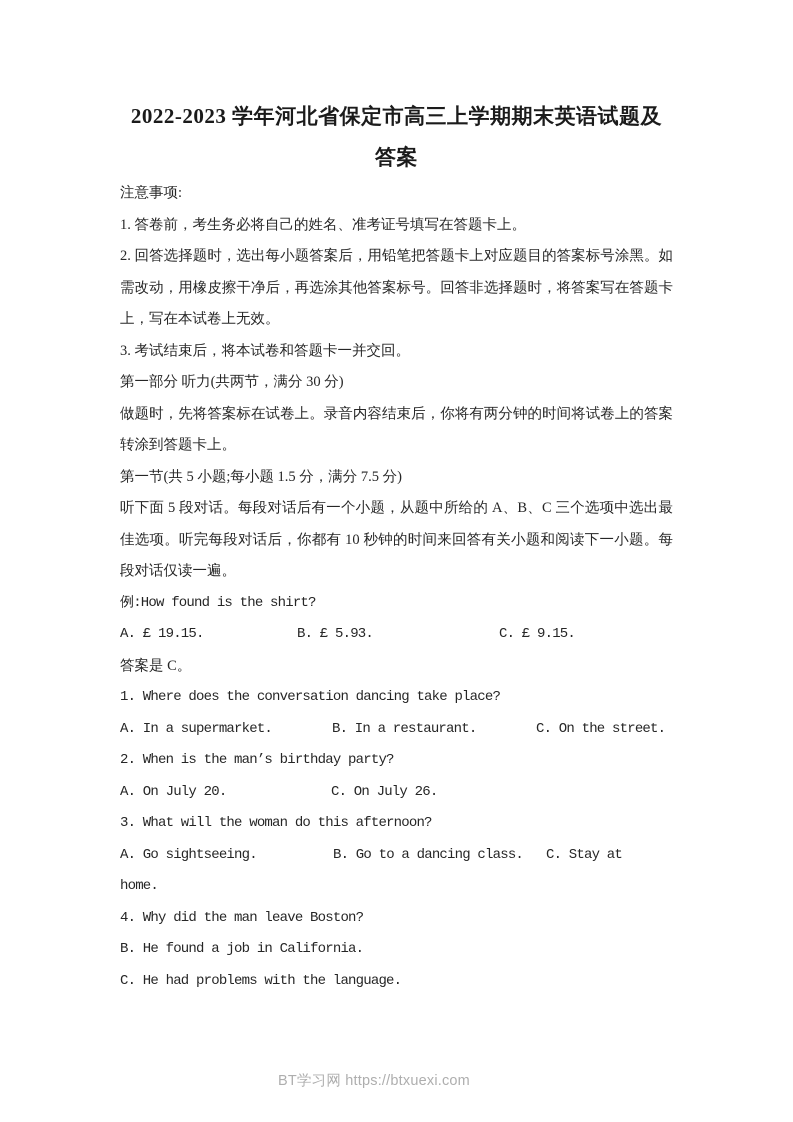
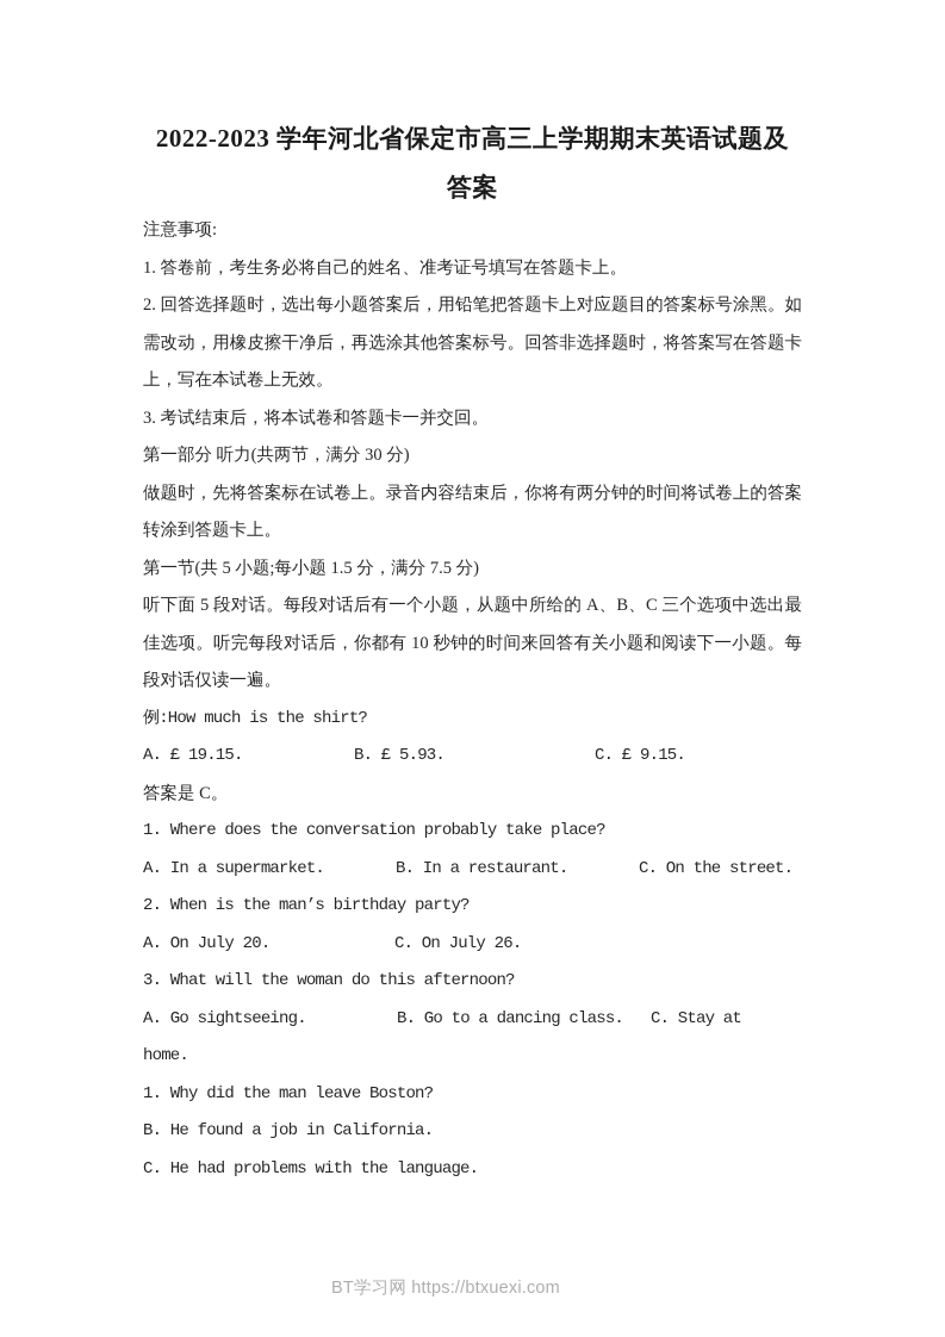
  2022-2023 学年河北省保定市高三上学期期末英语试题及
  答案
  注意事项:
  1. 答卷前，考生务必将自己的姓名、准考证号填写在答题卡上。
  2. 回答选择题时，选出每小题答案后，用铅笔把答题卡上对应题目的答案标号涂黑。如需改动，用橡皮擦干净后，再选涂其他答案标号。回答非选择题时，将答案写在答题卡上，写在本试卷上无效。
  3. 考试结束后，将本试卷和答题卡一并交回。
  第一部分 听力(共两节，满分 30 分)
  做题时，先将答案标在试卷上。录音内容结束后，你将有两分钟的时间将试卷上的答案转涂到答题卡上。
  第一节(共 5 小题;每小题 1.5 分，满分 7.5 分)
  听下面 5 段对话。每段对话后有一个小题，从题中所给的 A、B、C 三个选项中选出最佳选项。听完每段对话后，你都有 10 秒钟的时间来回答有关小题和阅读下一小题。每段对话仅读一遍。
- 例:How found is the shirt?
+ 例:How much is the shirt?
  A. £ 19.15.
  B. £ 5.93.
  C. £ 9.15.
  答案是 C。
- 1. Where does the conversation dancing take place?
+ 1. Where does the conversation probably take place?
  A. In a supermarket.
  B. In a restaurant.
  C. On the street.
  2. When is the man’s birthday party?
  A. On July 20.
  C. On July 26.
  3. What will the woman do this afternoon?
  A. Go sightseeing.
  B. Go to a dancing class.
  C. Stay at
  home.
- 4. Why did the man leave Boston?
+ 1. Why did the man leave Boston?
  B. He found a job in California.
  C. He had problems with the language.
  BT学习网 https://btxuexi.com
